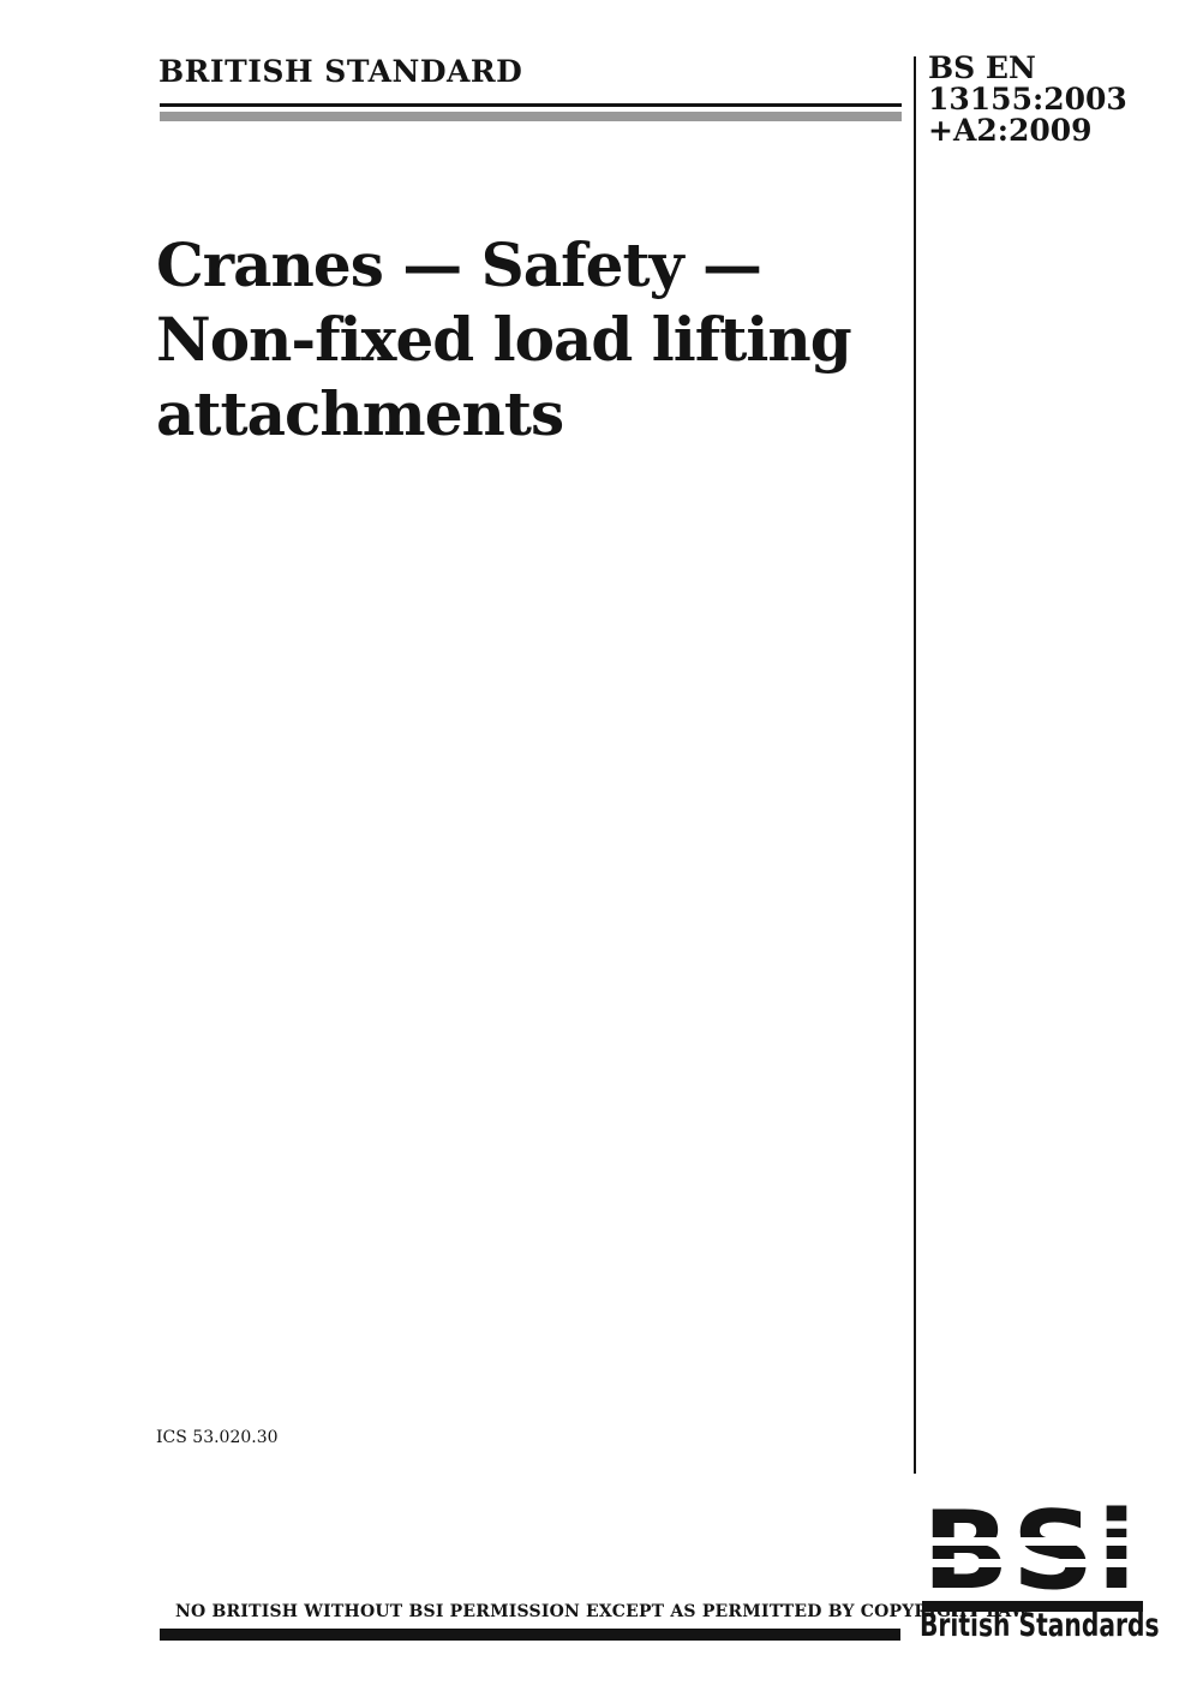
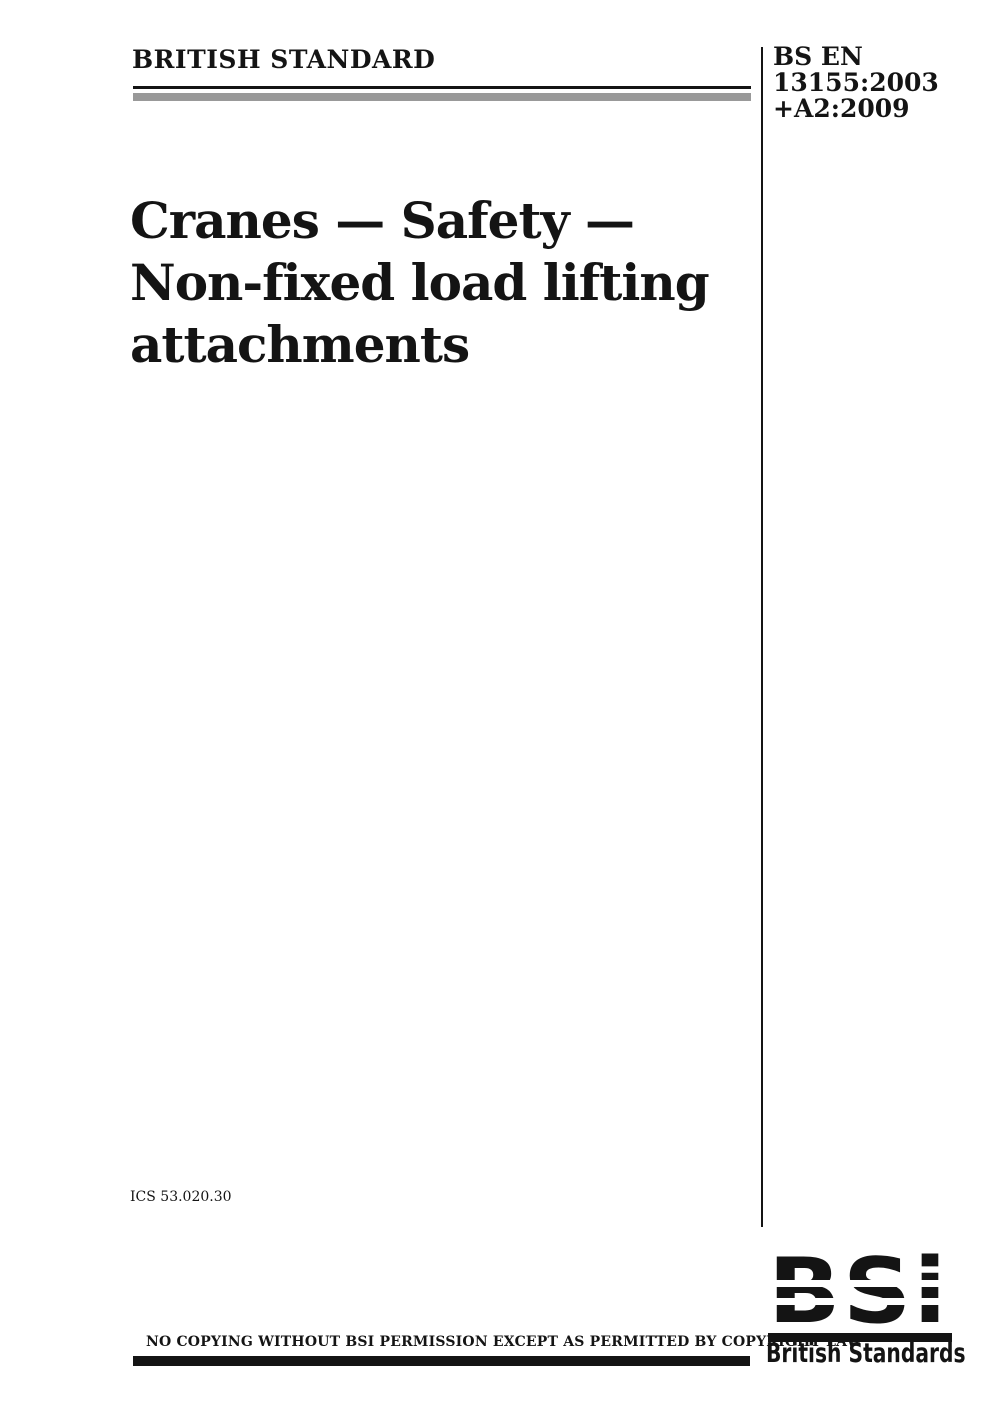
  BRITISH STANDARD
  BS EN
  13155:2003
  +A2:2009
  Cranes — Safety —
  Non-fixed load lifting
  attachments
  ICS 53.020.30
- NO BRITISH WITHOUT BSI PERMISSION EXCEPT AS PERMITTED BY COPYRIGHT LAW
+ NO COPYING WITHOUT BSI PERMISSION EXCEPT AS PERMITTED BY COPYRIGHT LAW
  BSi
  British Standards
